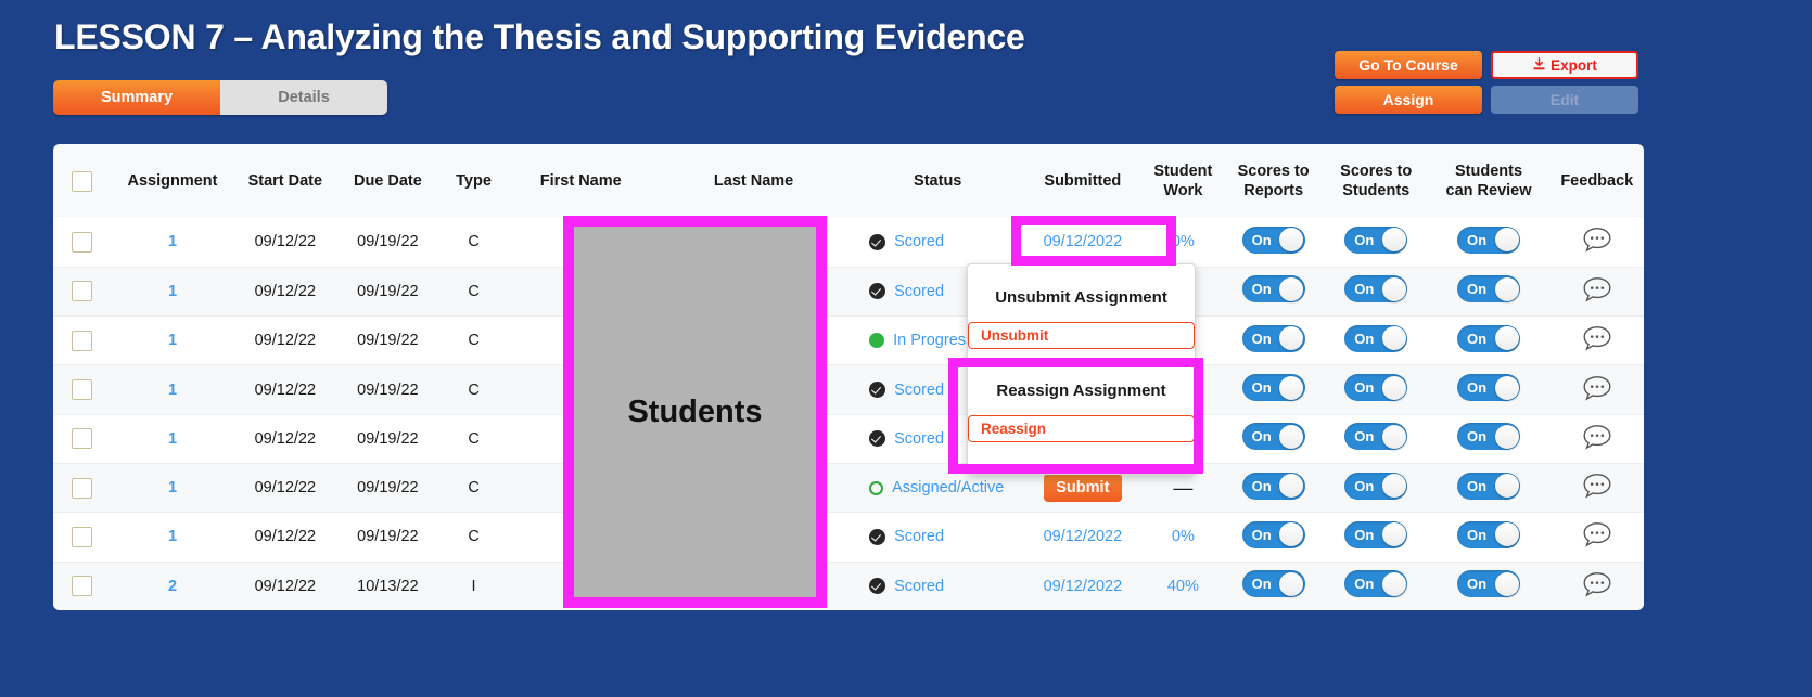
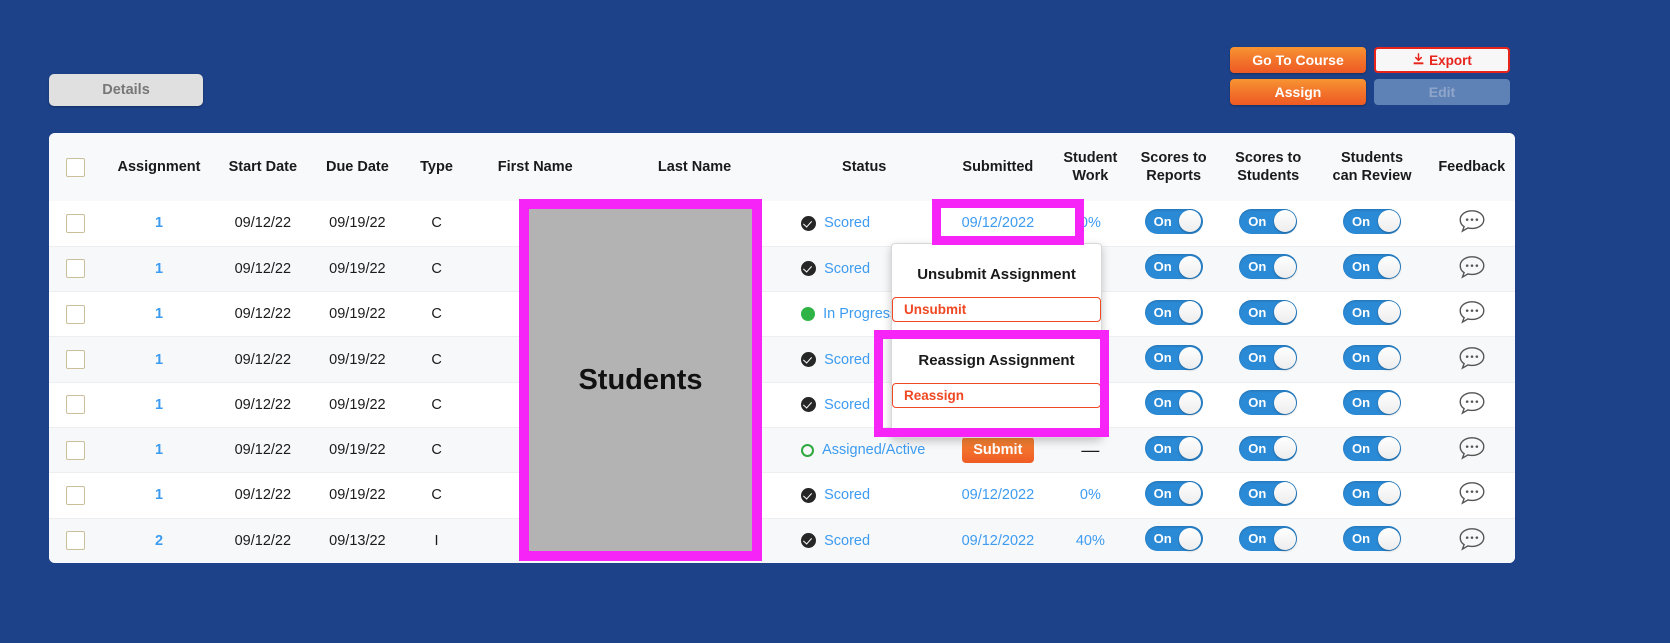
- LESSON 7 – Analyzing the Thesis and Supporting Evidence
- Summary
  Details
  Go To Course
  Assign
  Export
  Edit
  	Assignment	Start Date	Due Date	Type	First Name	Last Name	Status	Submitted	Student Work	Scores to Reports	Scores to Students	Students can Review	Feedback
  	1	09/12/22	09/19/22	C			Scored	09/12/2022	0%	On	On	On
  	1	09/12/22	09/19/22	C			Scored			On	On	On
  	1	09/12/22	09/19/22	C			In Progres			On	On	On
  	1	09/12/22	09/19/22	C			Scored			On	On	On
  	1	09/12/22	09/19/22	C			Scored			On	On	On
  	1	09/12/22	09/19/22	C			Assigned/Active	Submit	—	On	On	On
  	1	09/12/22	09/19/22	C			Scored	09/12/2022	0%	On	On	On
- 	2	09/12/22	10/13/22	I			Scored	09/12/2022	40%	On	On	On
+ 	2	09/12/22	09/13/22	I			Scored	09/12/2022	40%	On	On	On
  Students
  Unsubmit Assignment
  Unsubmit
  Reassign Assignment
  Reassign
